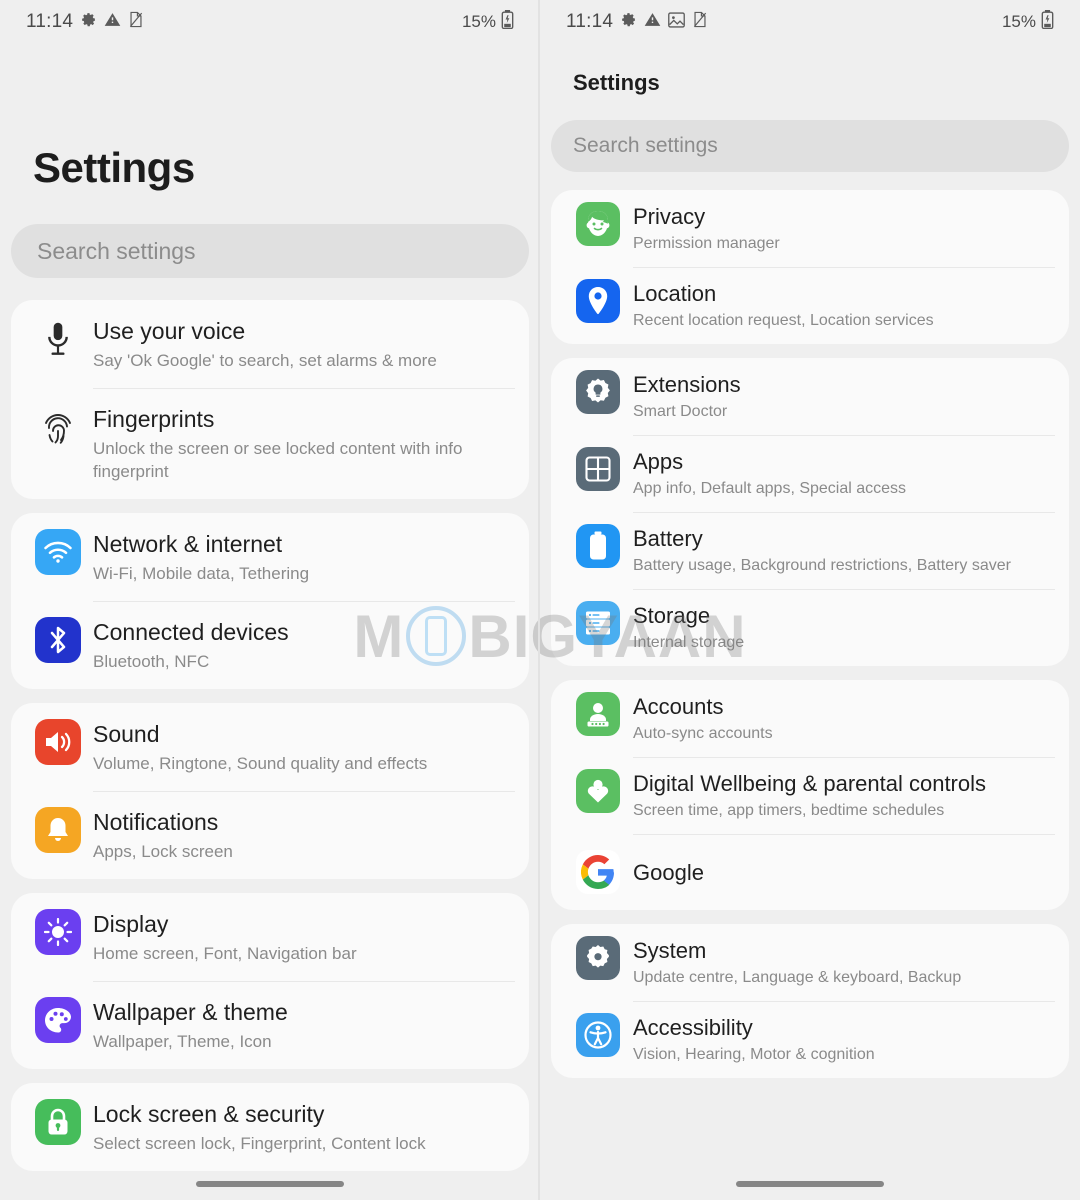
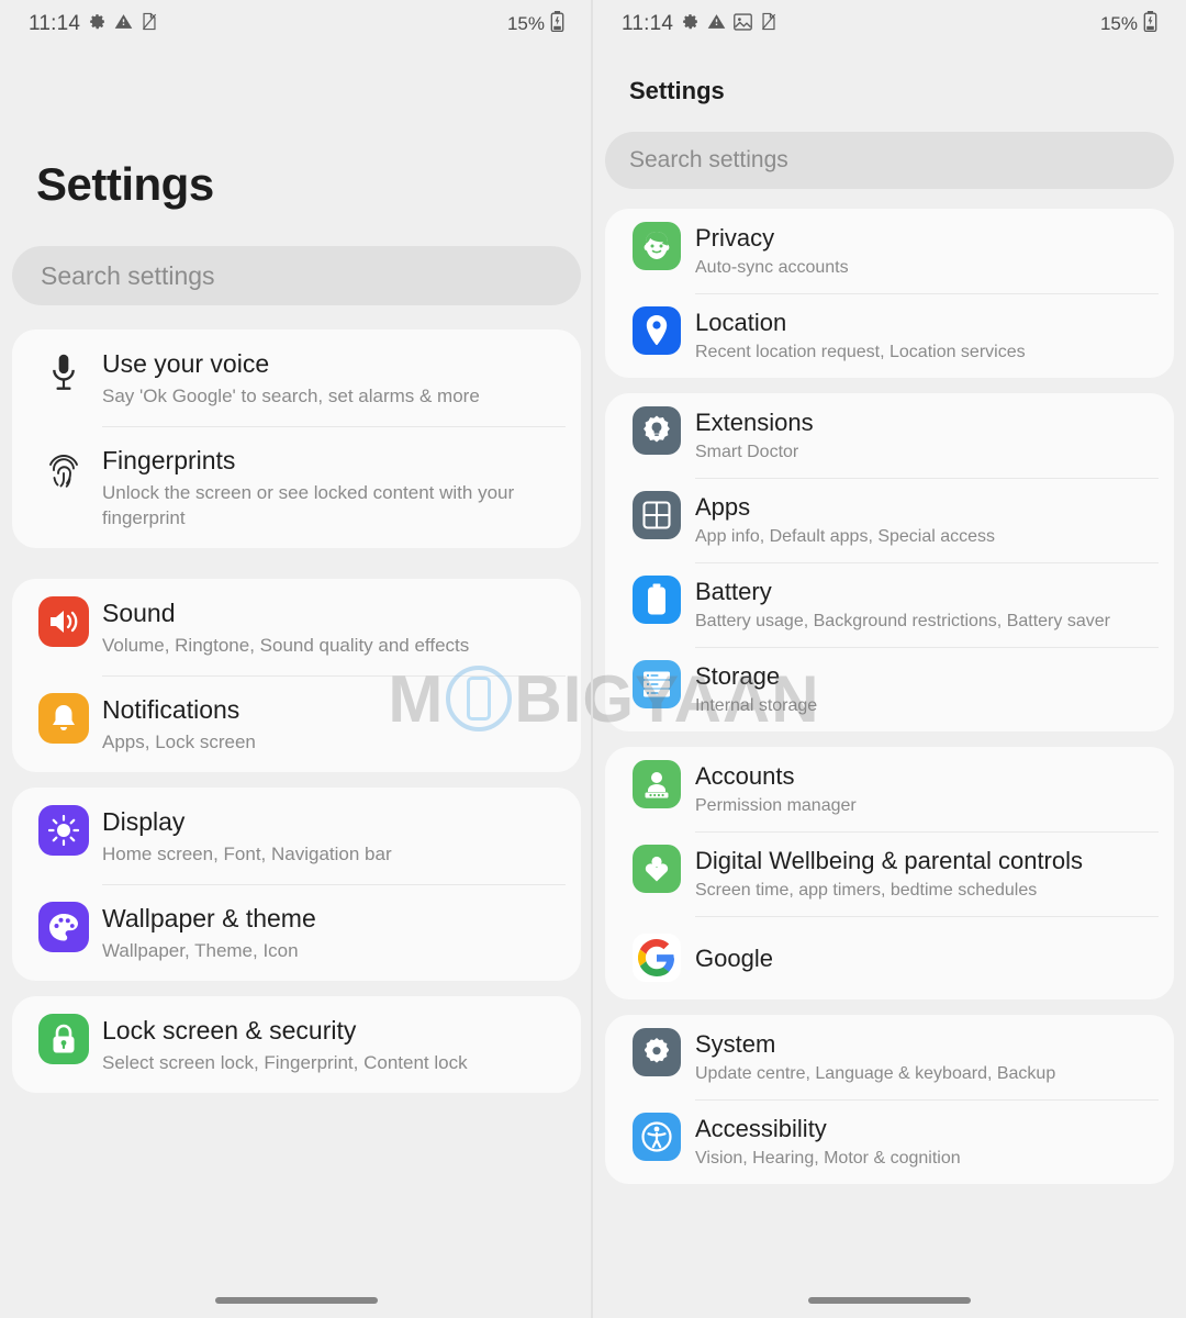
  11:14
  15%
  Settings
  Search settings
  Use your voice
  Say 'Ok Google' to search, set alarms & more
  Fingerprints
- Unlock the screen or see locked content with info fingerprint
+ Unlock the screen or see locked content with your fingerprint
- Network & internet
- Wi-Fi, Mobile data, Tethering
- Connected devices
- Bluetooth, NFC
  Sound
  Volume, Ringtone, Sound quality and effects
  Notifications
  Apps, Lock screen
  Display
  Home screen, Font, Navigation bar
  Wallpaper & theme
  Wallpaper, Theme, Icon
  Lock screen & security
  Select screen lock, Fingerprint, Content lock
  11:14
  15%
  Settings
  Search settings
  Privacy
- Permission manager
+ Auto-sync accounts
  Location
  Recent location request, Location services
  Extensions
  Smart Doctor
  Apps
  App info, Default apps, Special access
  Battery
  Battery usage, Background restrictions, Battery saver
  Storage
  Internal storage
  Accounts
- Auto-sync accounts
+ Permission manager
  Digital Wellbeing & parental controls
  Screen time, app timers, bedtime schedules
  Google
  System
  Update centre, Language & keyboard, Backup
  Accessibility
  Vision, Hearing, Motor & cognition
  M
  BIGYAAN
